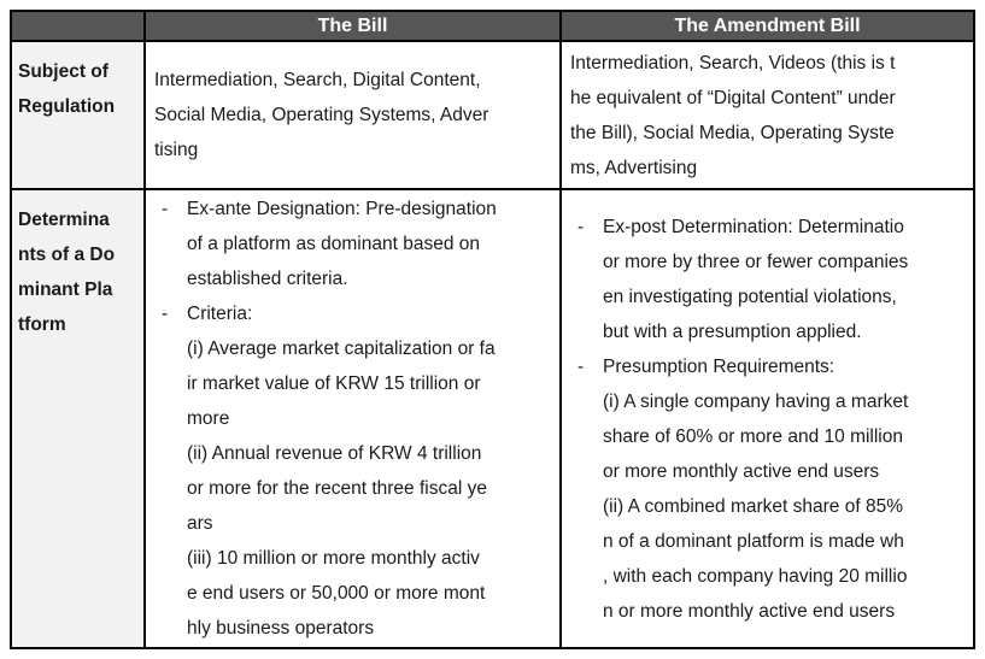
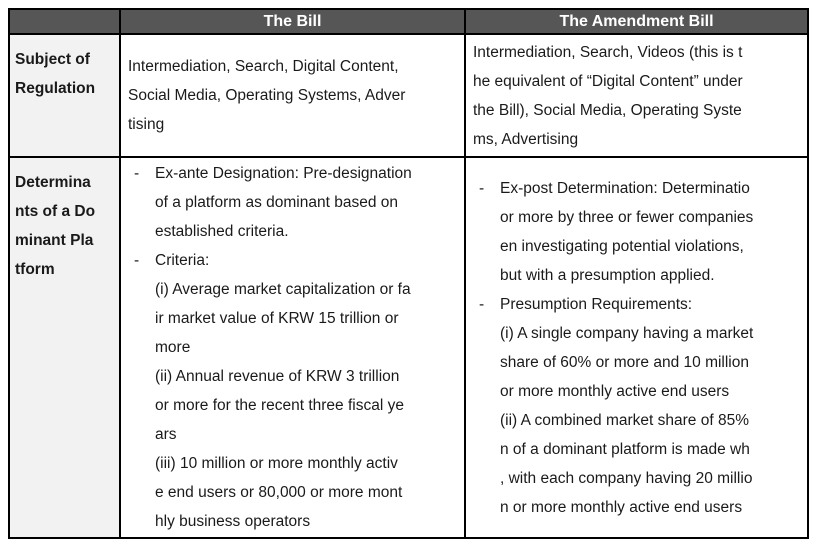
  The Bill
  The Amendment Bill
  Subject of
  Regulation
  Intermediation, Search, Digital Content,
  Social Media, Operating Systems, Adver
  tising
  Intermediation, Search, Videos (this is t
  he equivalent of “Digital Content” under
  the Bill), Social Media, Operating Syste
  ms, Advertising
  Determina
  nts of a Do
  minant Pla
  tform
  -
  Ex-ante Designation: Pre-designation
  of a platform as dominant based on
  established criteria.
  -
  Criteria:
  (i) Average market capitalization or fa
  ir market value of KRW 15 trillion or
  more
- (ii) Annual revenue of KRW 4 trillion
+ (ii) Annual revenue of KRW 3 trillion
  or more for the recent three fiscal ye
  ars
  (iii) 10 million or more monthly activ
- e end users or 50,000 or more mont
+ e end users or 80,000 or more mont
  hly business operators
  -
  Ex-post Determination: Determinatio
  or more by three or fewer companies
  en investigating potential violations,
  but with a presumption applied.
  -
  Presumption Requirements:
  (i) A single company having a market
  share of 60% or more and 10 million
  or more monthly active end users
  (ii) A combined market share of 85%
  n of a dominant platform is made wh
  , with each company having 20 millio
  n or more monthly active end users
